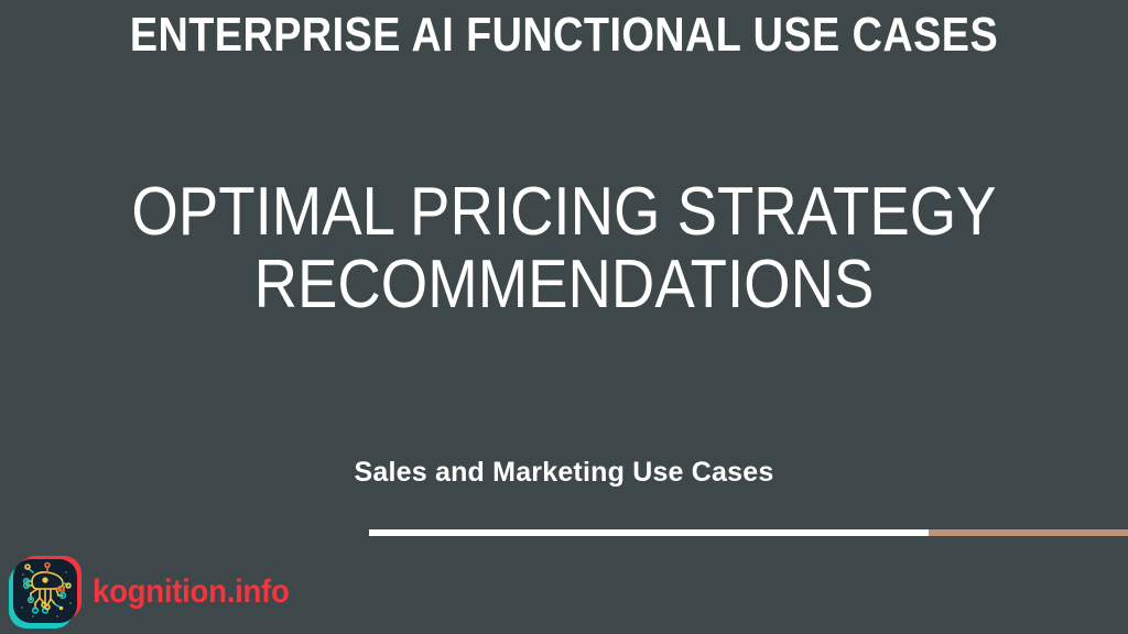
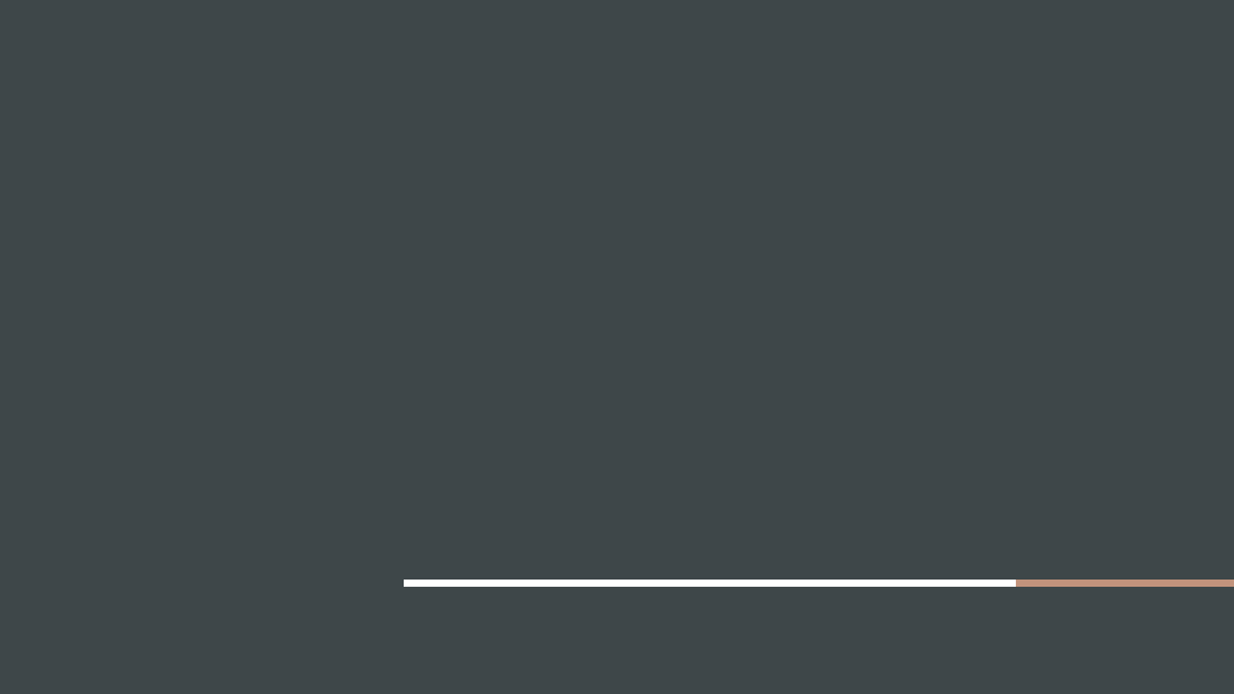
- ENTERPRISE AI FUNCTIONAL USE CASES
- OPTIMAL PRICING STRATEGY
- RECOMMENDATIONS
- Sales and Marketing Use Cases
- kognition.info
